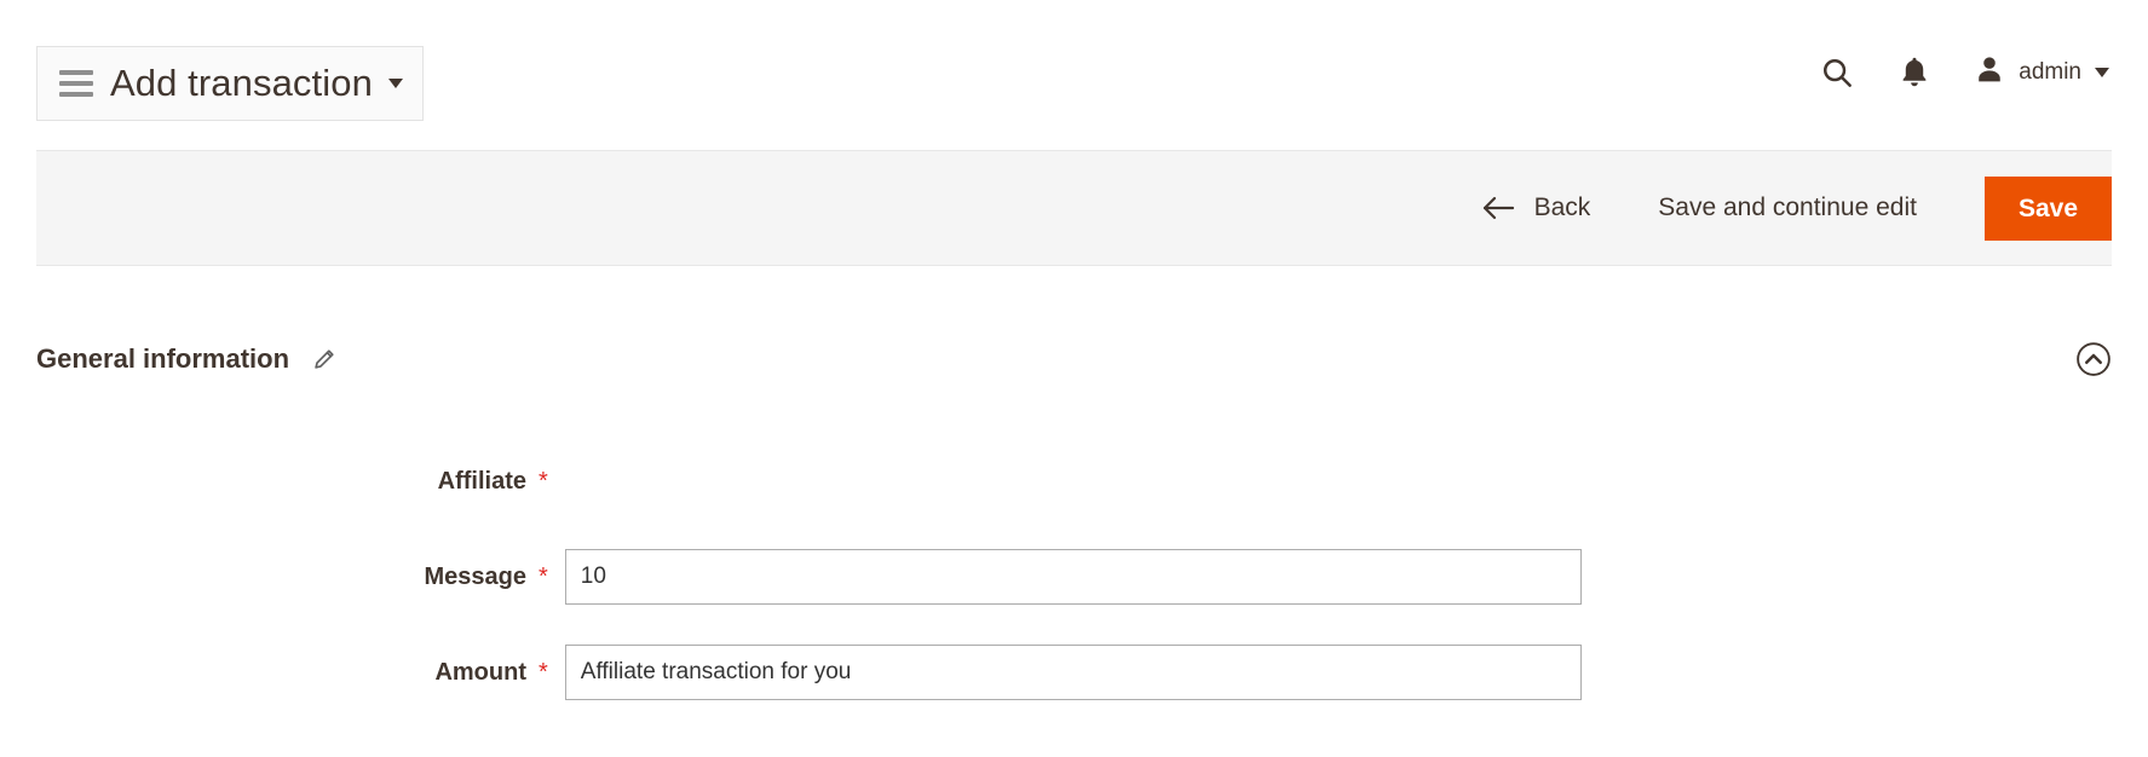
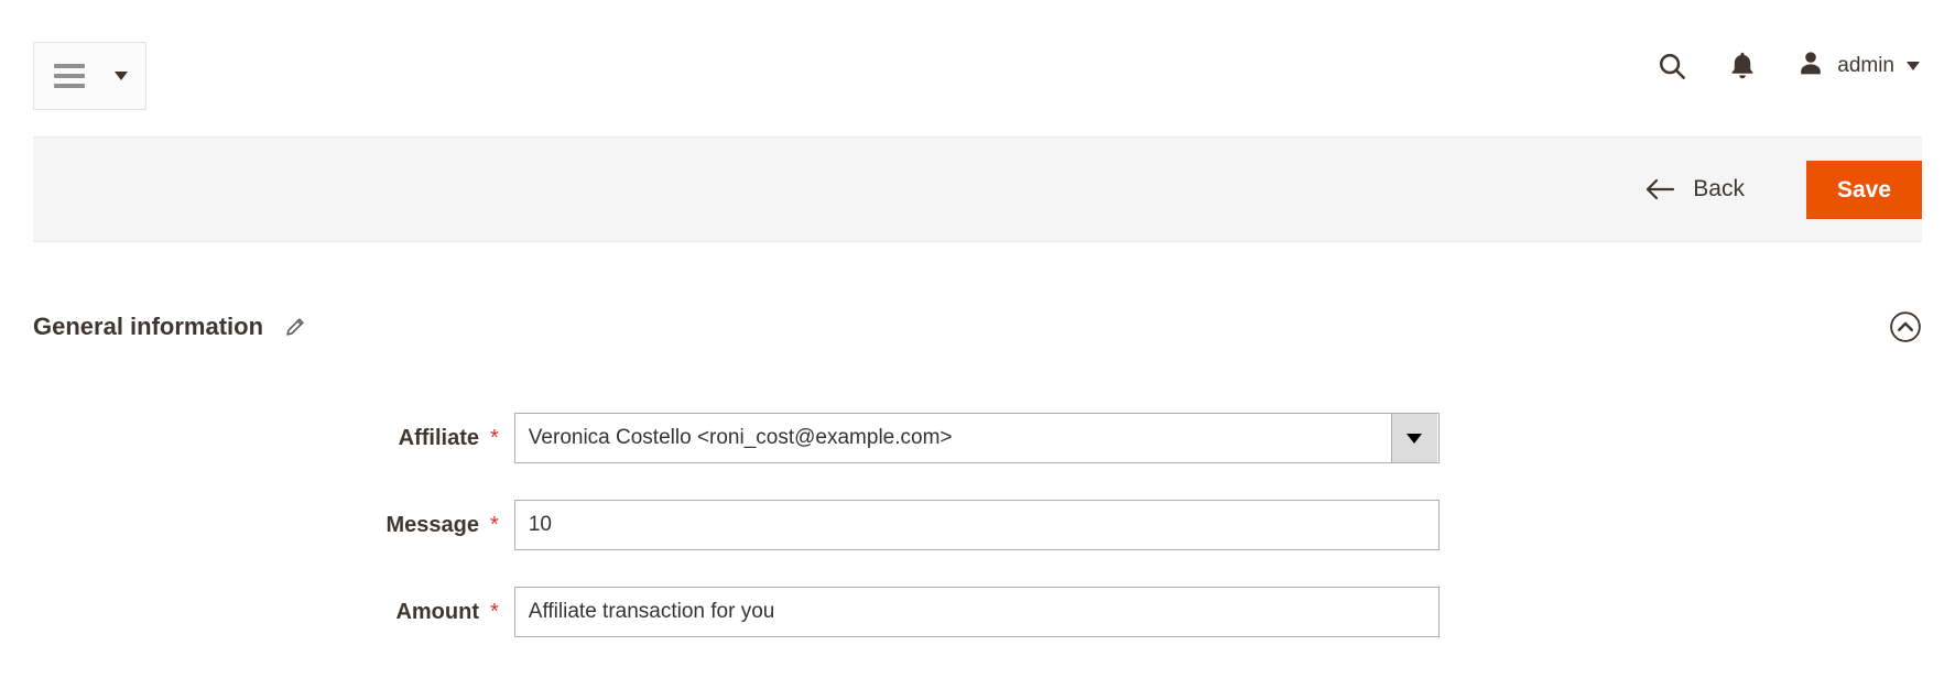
- Add transaction
  admin
  Back
- Save and continue edit
  Save
  General information
  Affiliate
  *
+ Veronica Costello <roni_cost@example.com>
  Message
  *
  10
  Amount
  *
  Affiliate transaction for you
